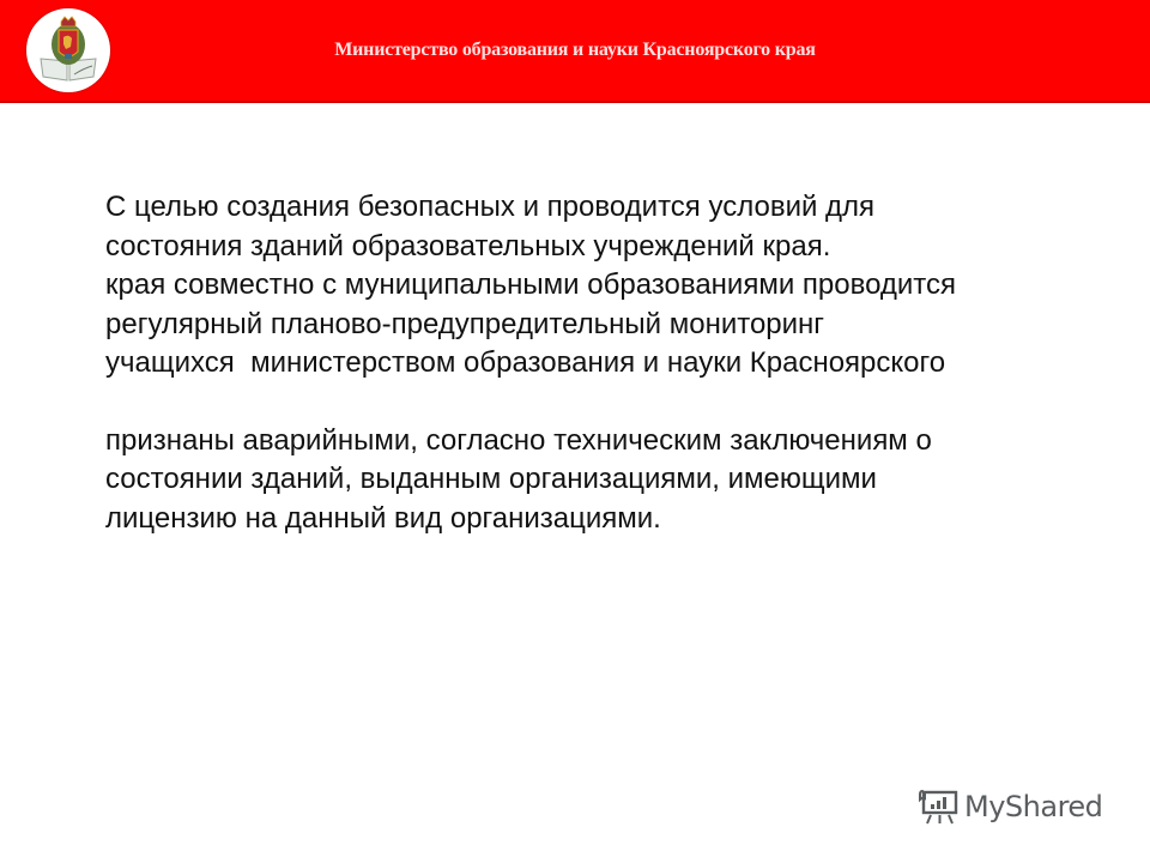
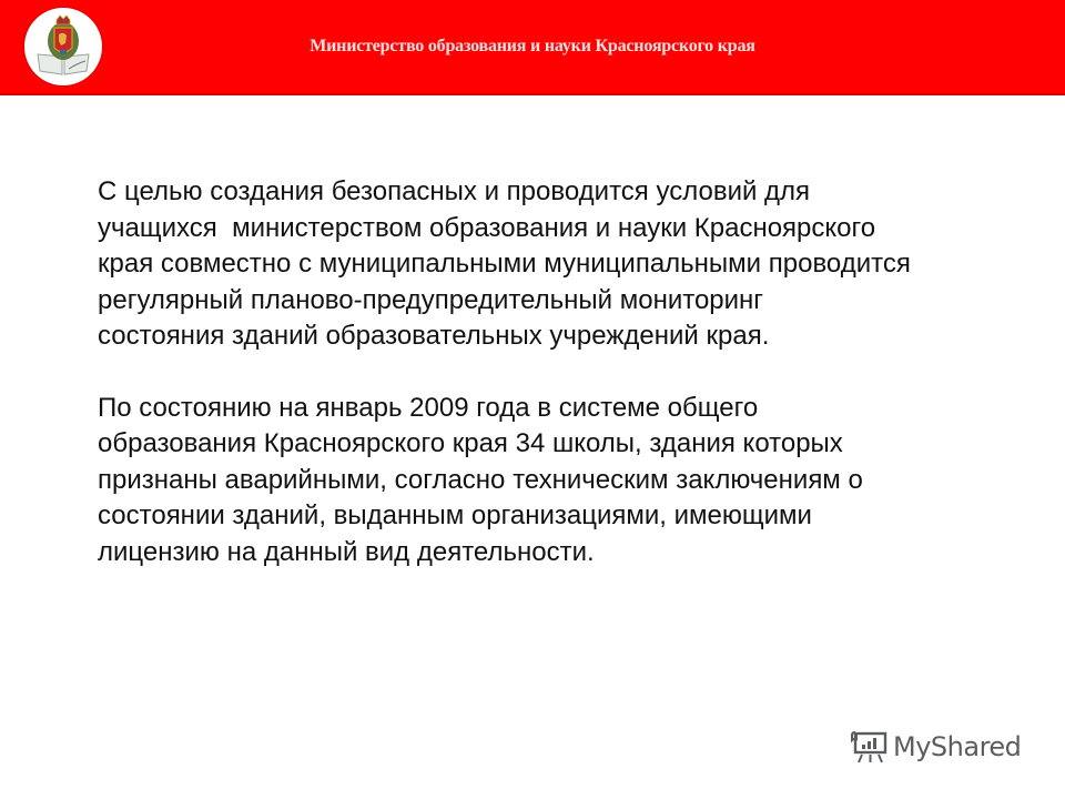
  Министерство образования и науки Красноярского края
  С целью создания безопасных и проводится условий для
- состояния зданий образовательных учреждений края.
+ учащихся министерством образования и науки Красноярского
- края совместно с муниципальными образованиями проводится
+ края совместно с муниципальными муниципальными проводится
  регулярный планово-предупредительный мониторинг
- учащихся министерством образования и науки Красноярского
+ состояния зданий образовательных учреждений края.
+ По состоянию на январь 2009 года в системе общего
+ образования Красноярского края 34 школы, здания которых
  признаны аварийными, согласно техническим заключениям о
  состоянии зданий, выданным организациями, имеющими
- лицензию на данный вид организациями.
+ лицензию на данный вид деятельности.
  MyShared
